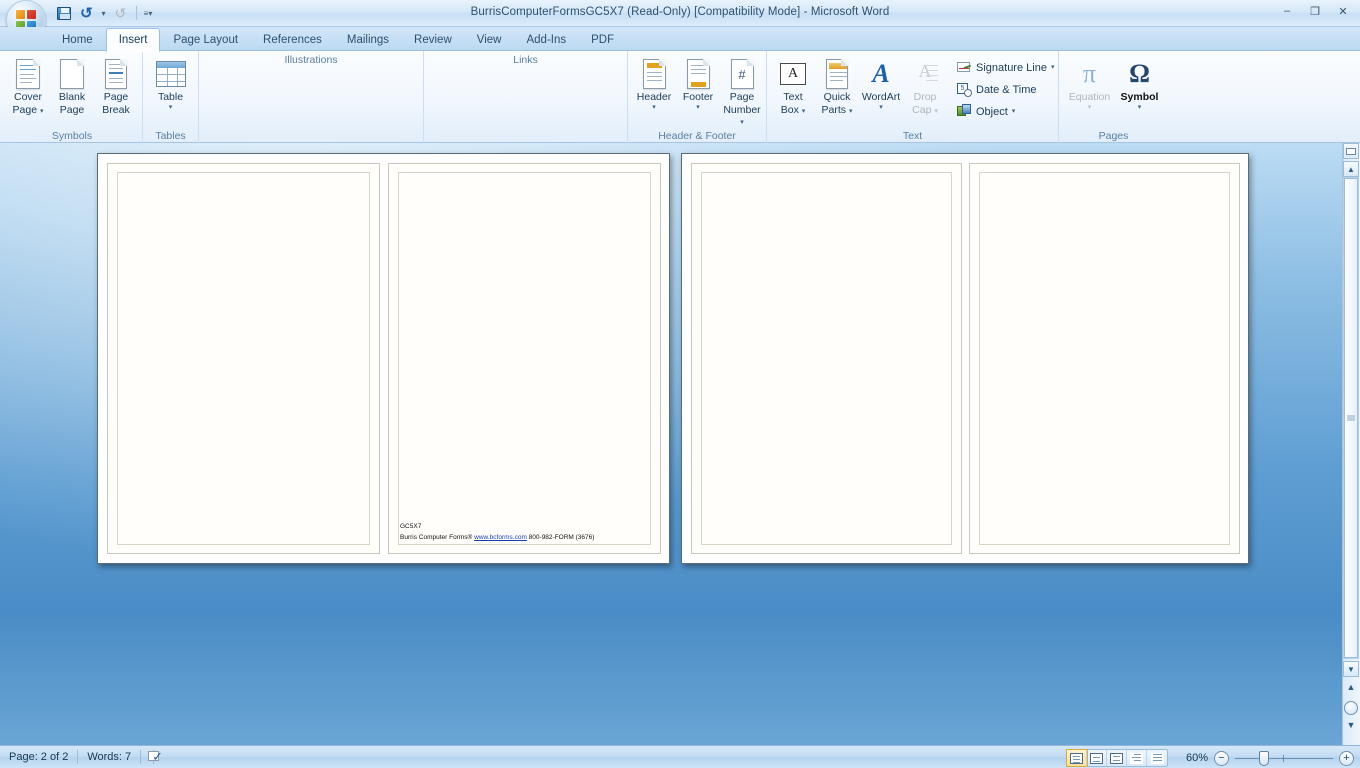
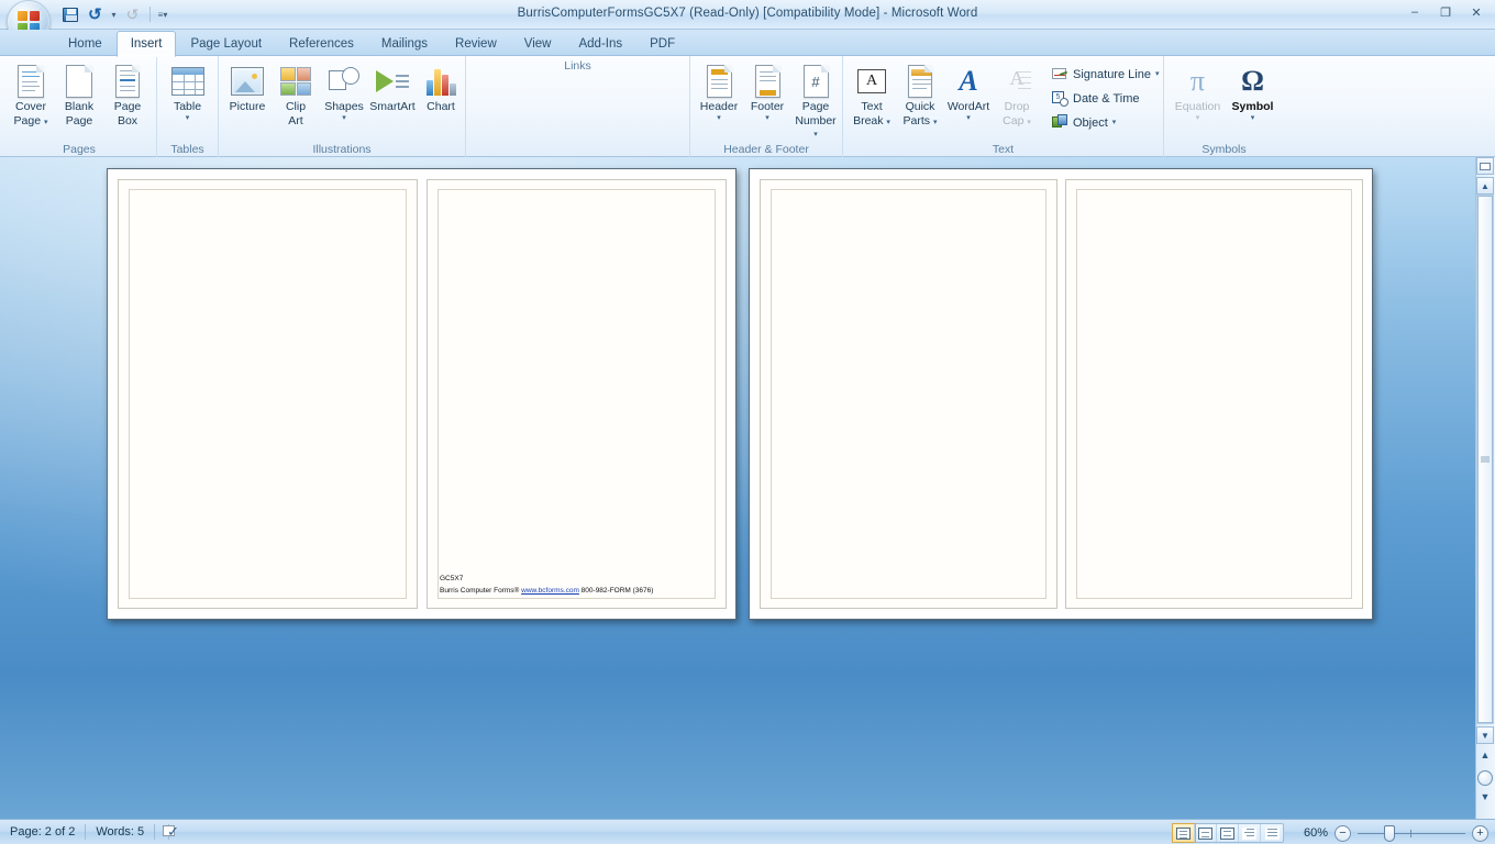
  BurrisComputerFormsGC5X7 (Read-Only) [Compatibility Mode] - Microsoft Word
  ▾
  ↺
  ≡▾
  –
  ❐
  ✕
  Home
  Insert
  Page Layout
  References
  Mailings
  Review
  View
  Add-Ins
  PDF
  Cover
  Page
  Blank
  Page
  Page
- Break
+ Box
- Symbols
+ Pages
  Table
  Tables
+ Picture
+ Clip
+ Art
+ Shapes
+ SmartArt
+ Chart
  Illustrations
  Links
  Header
  Footer
  #
  Page
  Number
  Header & Footer
  A
  Text
- Box
+ Break
  Quick
  Parts
  A
  WordArt
  A
  Drop
  Cap
  Signature Line
  Date & Time
  Object
  Text
  π
  Equation
  Ω
  Symbol
- Pages
+ Symbols
  ▲
  ▼
  ▲
  ▼
  Page: 2 of 2
- Words: 7
+ Words: 5
  ✓
  60%
  −
  +
